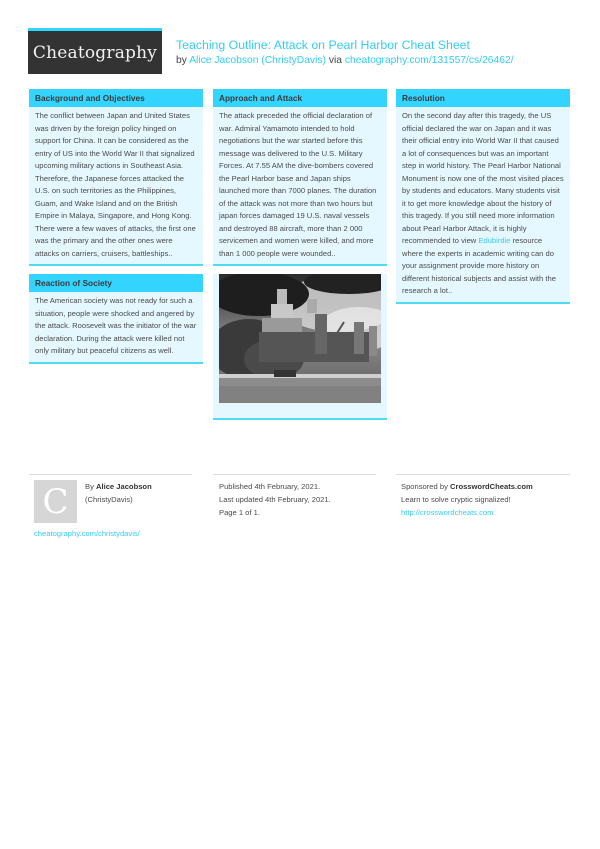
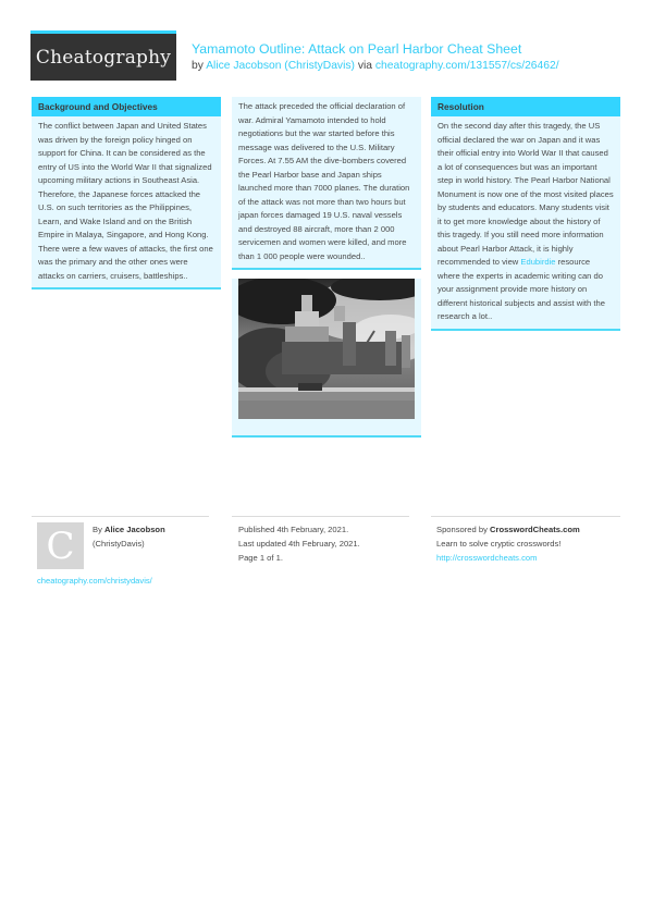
  Cheatography
- Teaching Outline: Attack on Pearl Harbor Cheat Sheet
+ Yamamoto Outline: Attack on Pearl Harbor Cheat Sheet
  by Alice Jacobson (ChristyDavis) via cheatography.com/131557/cs/26462/
  Background and Objectives
- The conflict between Japan and United States was driven by the foreign policy hinged on support for China. It can be considered as the entry of US into the World War II that signalized upcoming military actions in Southeast Asia. Therefore, the Japanese forces attacked the U.S. on such territories as the Philippines, Guam, and Wake Island and on the British Empire in Malaya, Singapore, and Hong Kong. There were a few waves of attacks, the first one was the primary and the other ones were attacks on carriers, cruisers, battleships..
+ The conflict between Japan and United States was driven by the foreign policy hinged on support for China. It can be considered as the entry of US into the World War II that signalized upcoming military actions in Southeast Asia. Therefore, the Japanese forces attacked the U.S. on such territories as the Philippines, Learn, and Wake Island and on the British Empire in Malaya, Singapore, and Hong Kong. There were a few waves of attacks, the first one was the primary and the other ones were attacks on carriers, cruisers, battleships..
- Reaction of Society
- The American society was not ready for such a situation, people were shocked and angered by the attack. Roosevelt was the initiator of the war declaration. During the attack were killed not only military but peaceful citizens as well.
- Approach and Attack
  The attack preceded the official declaration of war. Admiral Yamamoto intended to hold negotiations but the war started before this message was delivered to the U.S. Military Forces. At 7.55 AM the dive-bombers covered the Pearl Harbor base and Japan ships launched more than 7000 planes. The duration of the attack was not more than two hours but japan forces damaged 19 U.S. naval vessels and destroyed 88 aircraft, more than 2 000 servicemen and women were killed, and more than 1 000 people were wounded..
  Resolution
  On the second day after this tragedy, the US official declared the war on Japan and it was their official entry into World War II that caused a lot of consequences but was an important step in world history. The Pearl Harbor National Monument is now one of the most visited places by students and educators. Many students visit it to get more knowledge about the history of this tragedy. If you still need more information about Pearl Harbor Attack, it is highly recommended to view Edubirdie resource where the experts in academic writing can do your assignment provide more history on different historical subjects and assist with the research a lot..
  C
  By Alice Jacobson
  (ChristyDavis)
  cheatography.com/christydavis/
  Published 4th February, 2021.
  Last updated 4th February, 2021.
  Page 1 of 1.
  Sponsored by CrosswordCheats.com
- Learn to solve cryptic signalized!
+ Learn to solve cryptic crosswords!
  http://crosswordcheats.com
